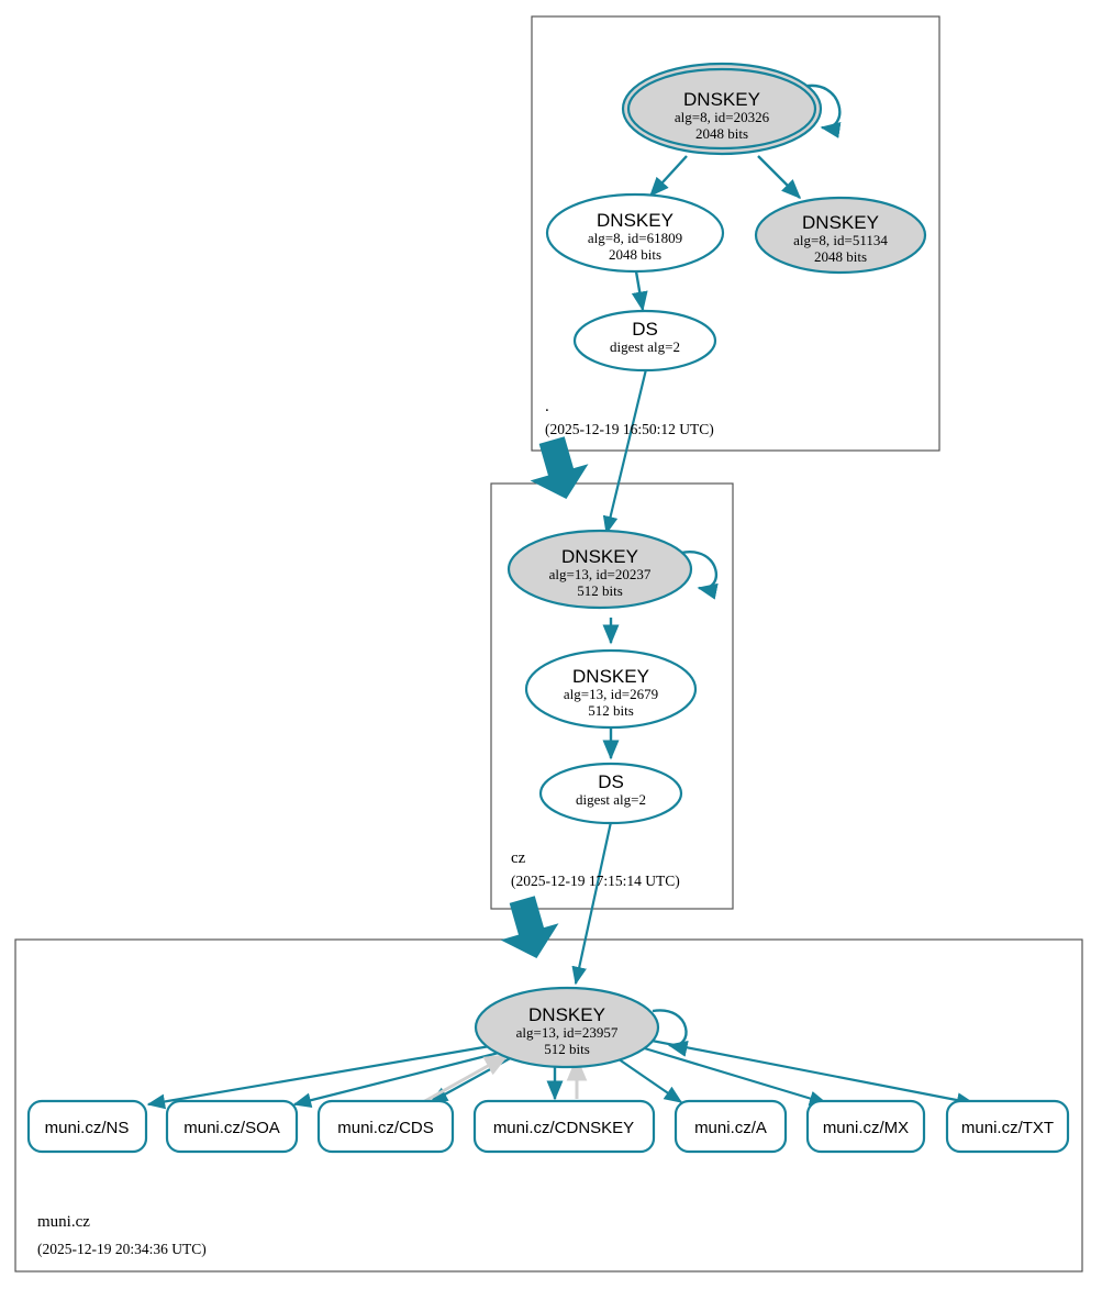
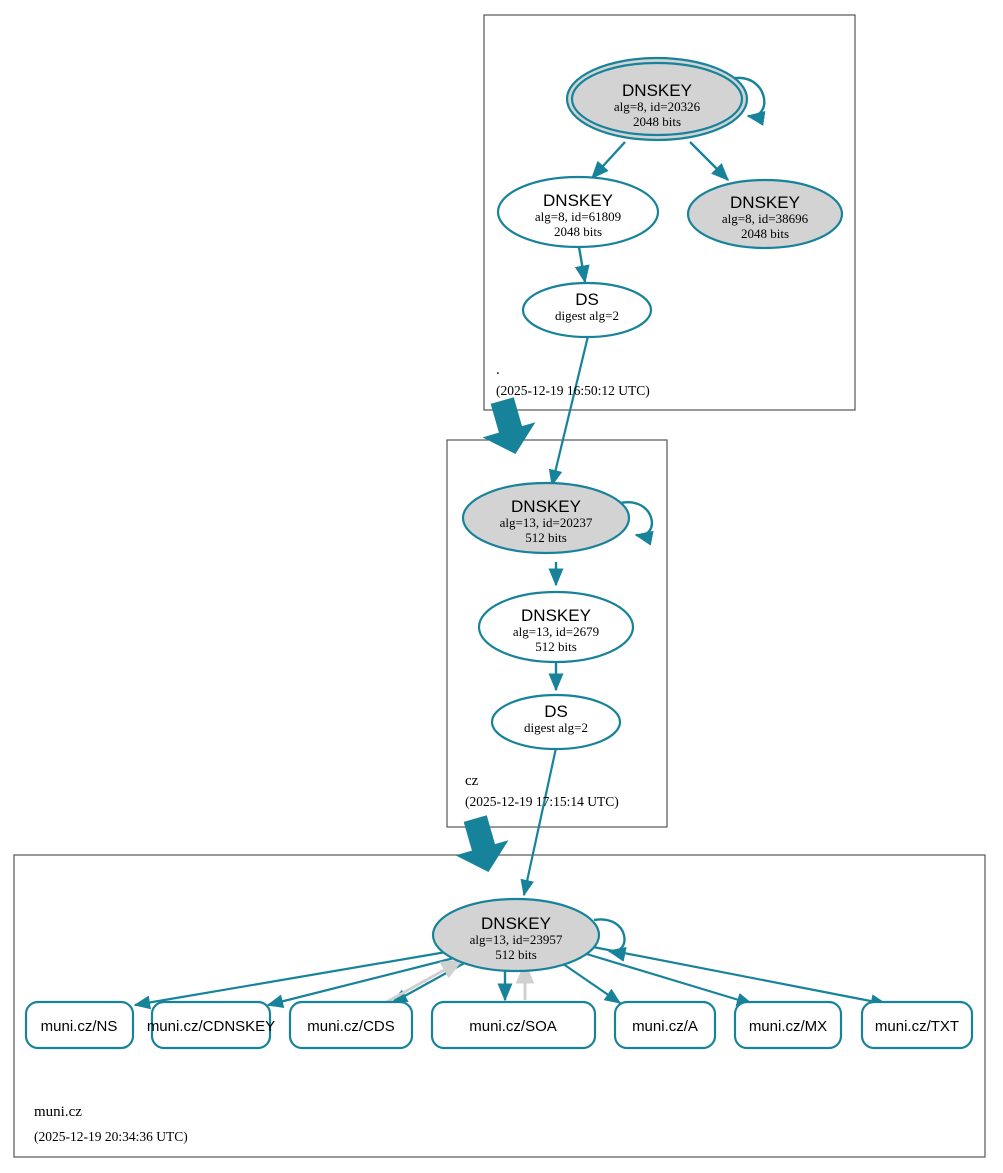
  DNSKEY
  alg=8, id=20326
  2048 bits
  DNSKEY
  alg=8, id=61809
  2048 bits
  DNSKEY
- alg=8, id=51134
+ alg=8, id=38696
  2048 bits
  DS
  digest alg=2
  .
  (2025-12-19 16:50:12 UTC)
  DNSKEY
  alg=13, id=20237
  512 bits
  DNSKEY
  alg=13, id=2679
  512 bits
  DS
  digest alg=2
  cz
  (2025-12-19 17:15:14 UTC)
  DNSKEY
  alg=13, id=23957
  512 bits
  muni.cz/NS
- muni.cz/SOA
+ muni.cz/CDNSKEY
  muni.cz/CDS
- muni.cz/CDNSKEY
+ muni.cz/SOA
  muni.cz/A
  muni.cz/MX
  muni.cz/TXT
  muni.cz
  (2025-12-19 20:34:36 UTC)
